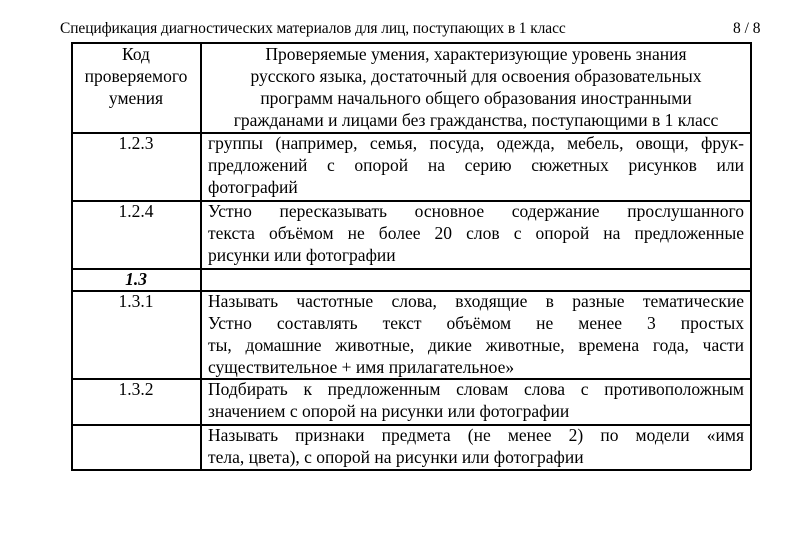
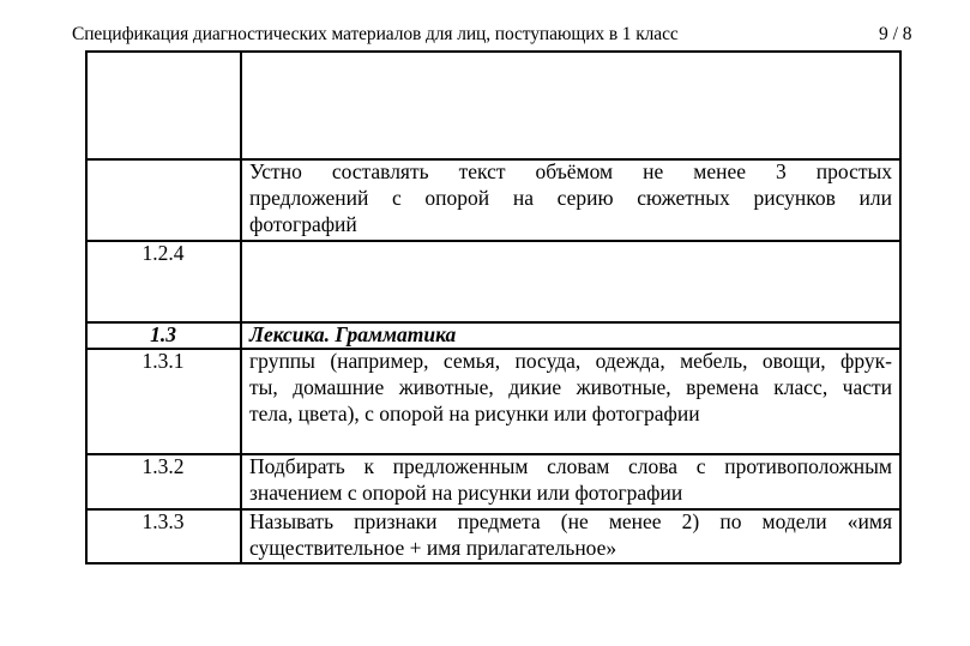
  Спецификация диагностических материалов для лиц, поступающих в 1 класс
- 8 / 8
+ 9 / 8
- Код
- проверяемого
- умения
- Проверяемые умения, характеризующие уровень знания
- русского языка, достаточный для освоения образовательных
- программ начального общего образования иностранными
- гражданами и лицами без гражданства, поступающими в 1 класс
- 1.2.3
- группы (например, семья, посуда, одежда, мебель, овощи, фрук-
+ Устно составлять текст объёмом не менее 3 простых
  предложений с опорой на серию сюжетных рисунков или
  фотографий
  1.2.4
- Устно пересказывать основное содержание прослушанного
- текста объёмом не более 20 слов с опорой на предложенные
- рисунки или фотографии
  1.3
+ Лексика. Грамматика
  1.3.1
- Называть частотные слова, входящие в разные тематические
- Устно составлять текст объёмом не менее 3 простых
+ группы (например, семья, посуда, одежда, мебель, овощи, фрук-
- ты, домашние животные, дикие животные, времена года, части
+ ты, домашние животные, дикие животные, времена класс, части
- существительное + имя прилагательное»
+ тела, цвета), с опорой на рисунки или фотографии
  1.3.2
  Подбирать к предложенным словам слова с противоположным
  значением с опорой на рисунки или фотографии
+ 1.3.3
  Называть признаки предмета (не менее 2) по модели «имя
- тела, цвета), с опорой на рисунки или фотографии
+ существительное + имя прилагательное»
